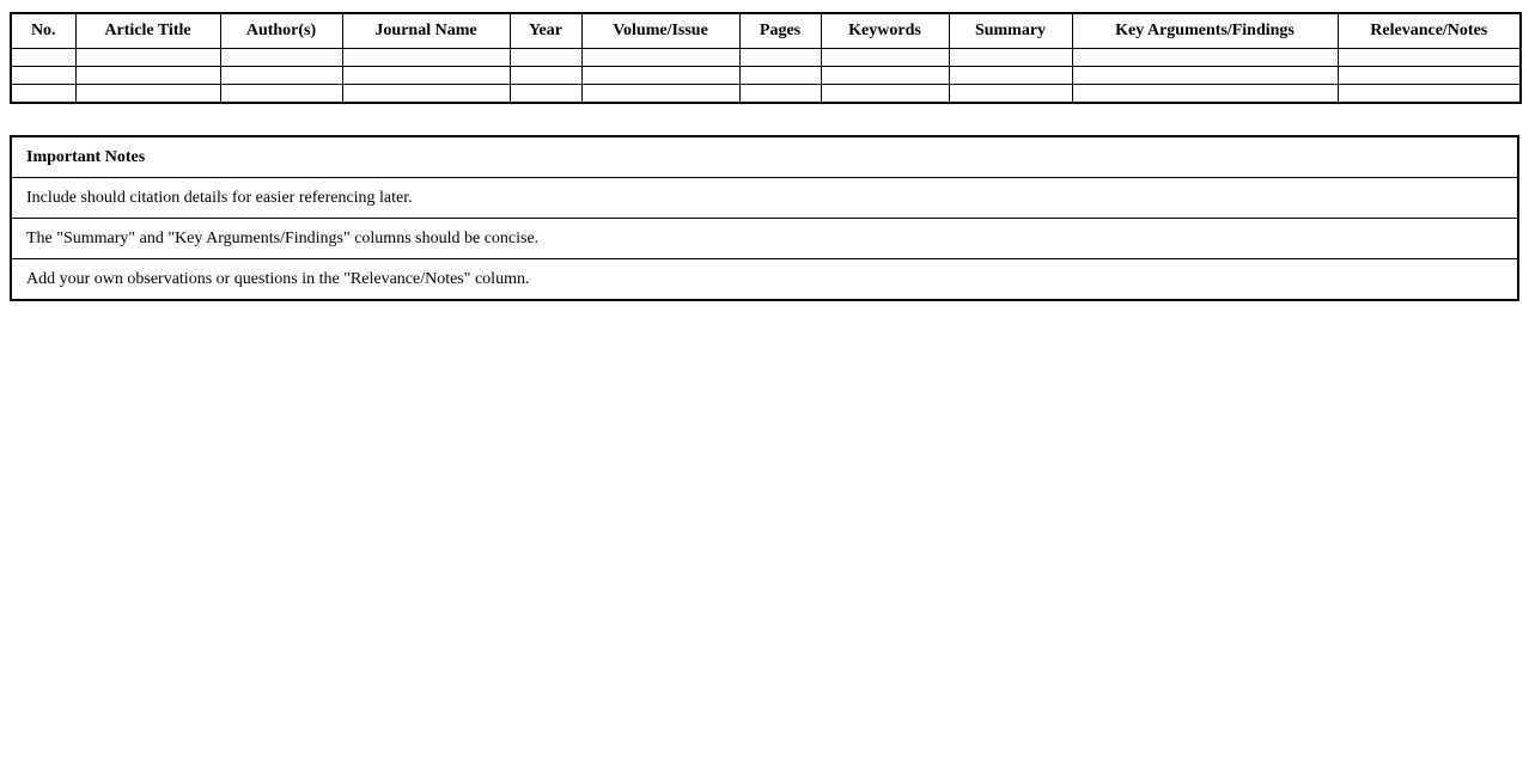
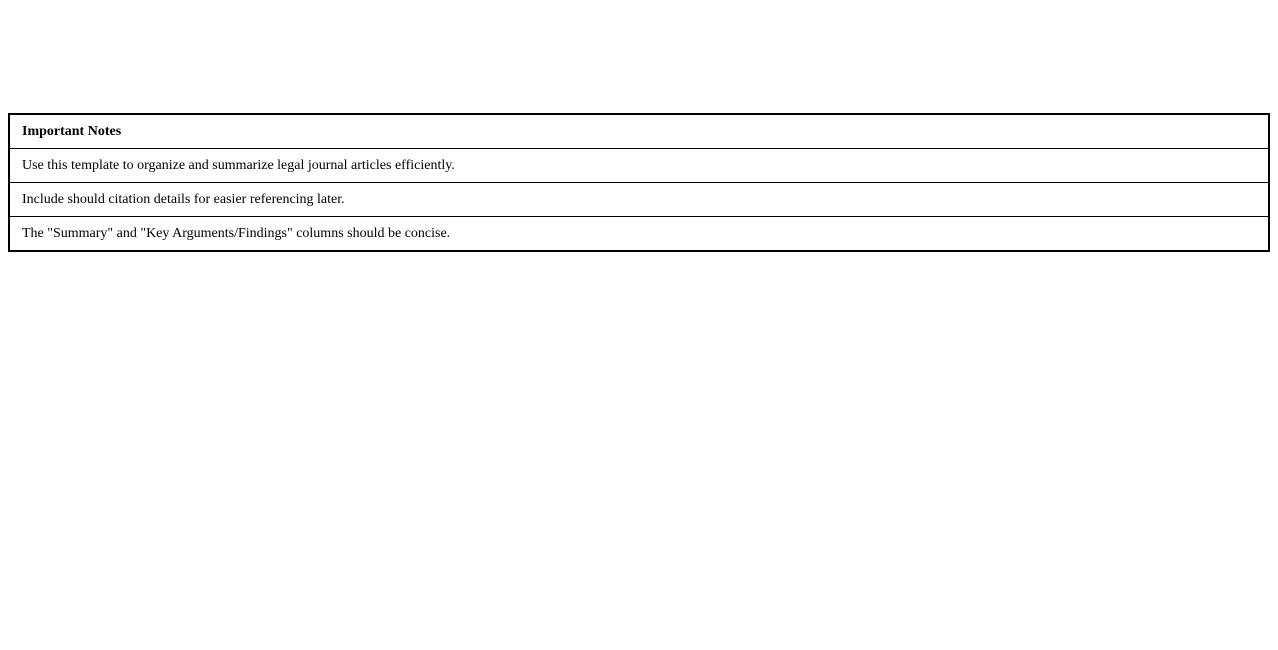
- No.	Article Title	Author(s)	Journal Name	Year	Volume/Issue	Pages	Keywords	Summary	Key Arguments/Findings	Relevance/Notes
  Important Notes
+ Use this template to organize and summarize legal journal articles efficiently.
  Include should citation details for easier referencing later.
  The "Summary" and "Key Arguments/Findings" columns should be concise.
- Add your own observations or questions in the "Relevance/Notes" column.
